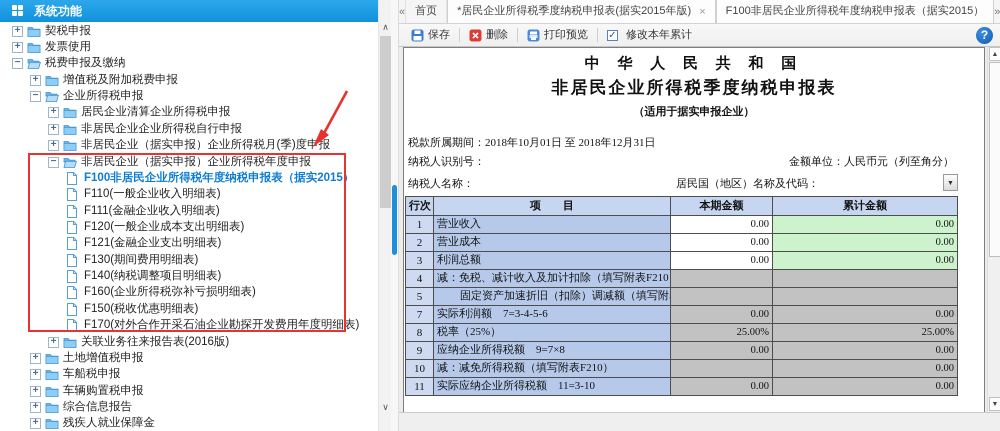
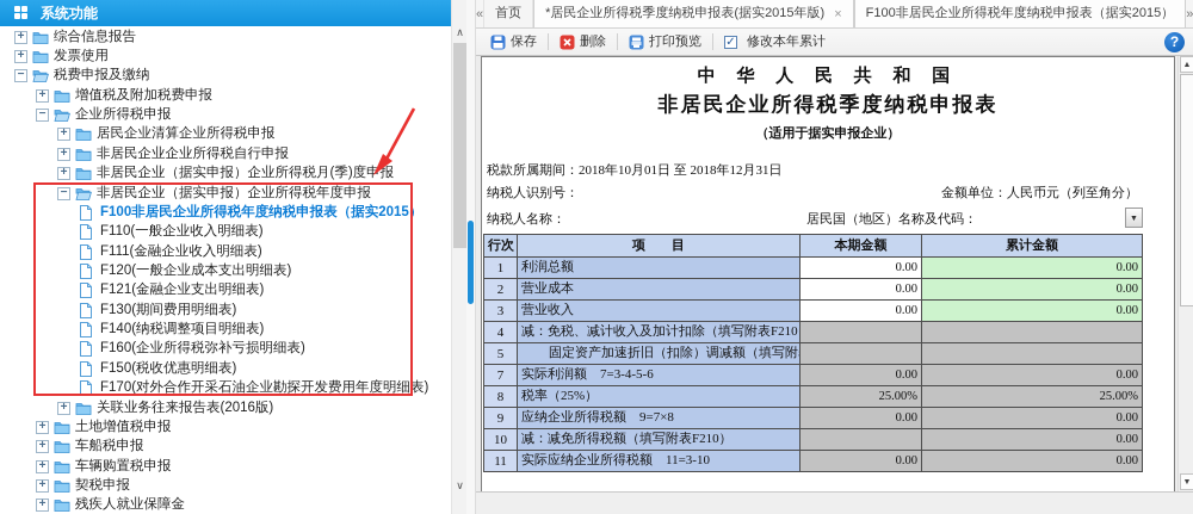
  系统功能
  +
- 契税申报
+ 综合信息报告
  +
  发票使用
  −
  税费申报及缴纳
  +
  增值税及附加税费申报
  −
  企业所得税申报
  +
  居民企业清算企业所得税申报
  +
  非居民企业企业所得税自行申报
  +
  非居民企业（据实申报）企业所得税月(季)度申报
  −
  非居民企业（据实申报）企业所得税年度申报
  F100非居民企业所得税年度纳税申报表（据实2015）
  F110(一般企业收入明细表)
  F111(金融企业收入明细表)
  F120(一般企业成本支出明细表)
  F121(金融企业支出明细表)
  F130(期间费用明细表)
  F140(纳税调整项目明细表)
  F160(企业所得税弥补亏损明细表)
  F150(税收优惠明细表)
  F170(对外合作开采石油企业勘探开发费用年度明细表)
  +
  关联业务往来报告表(2016版)
  +
  土地增值税申报
  +
  车船税申报
  +
  车辆购置税申报
  +
- 综合信息报告
+ 契税申报
  +
  残疾人就业保障金
  ∧
  ∨
  «
  首页
  *居民企业所得税季度纳税申报表(据实2015年版)
  ×
  F100非居民企业所得税年度纳税申报表（据实2015）
  »
  保存
  删除
  打印预览
  ✓
  修改本年累计
  ?
  中 华 人 民 共 和 国
  非居民企业所得税季度纳税申报表
  （适用于据实申报企业）
  税款所属期间：2018年10月01日 至 2018年12月31日
  纳税人识别号：
  金额单位：人民币元（列至角分）
  纳税人名称：
  居民国（地区）名称及代码：
  ▼
  行次	项 目	本期金额	累计金额
- 1	营业收入	0.00	0.00
+ 1	利润总额	0.00	0.00
  2	营业成本	0.00	0.00
- 3	利润总额	0.00	0.00
+ 3	营业收入	0.00	0.00
  4	减：免税、减计收入及加计扣除（填写附表F210
  5	固定资产加速折旧（扣除）调减额（填写附
  7	实际利润额 7=3-4-5-6	0.00	0.00
  8	税率（25%）	25.00%	25.00%
  9	应纳企业所得税额 9=7×8	0.00	0.00
  10	减：减免所得税额（填写附表F210）		0.00
  11	实际应纳企业所得税额 11=3-10	0.00	0.00
